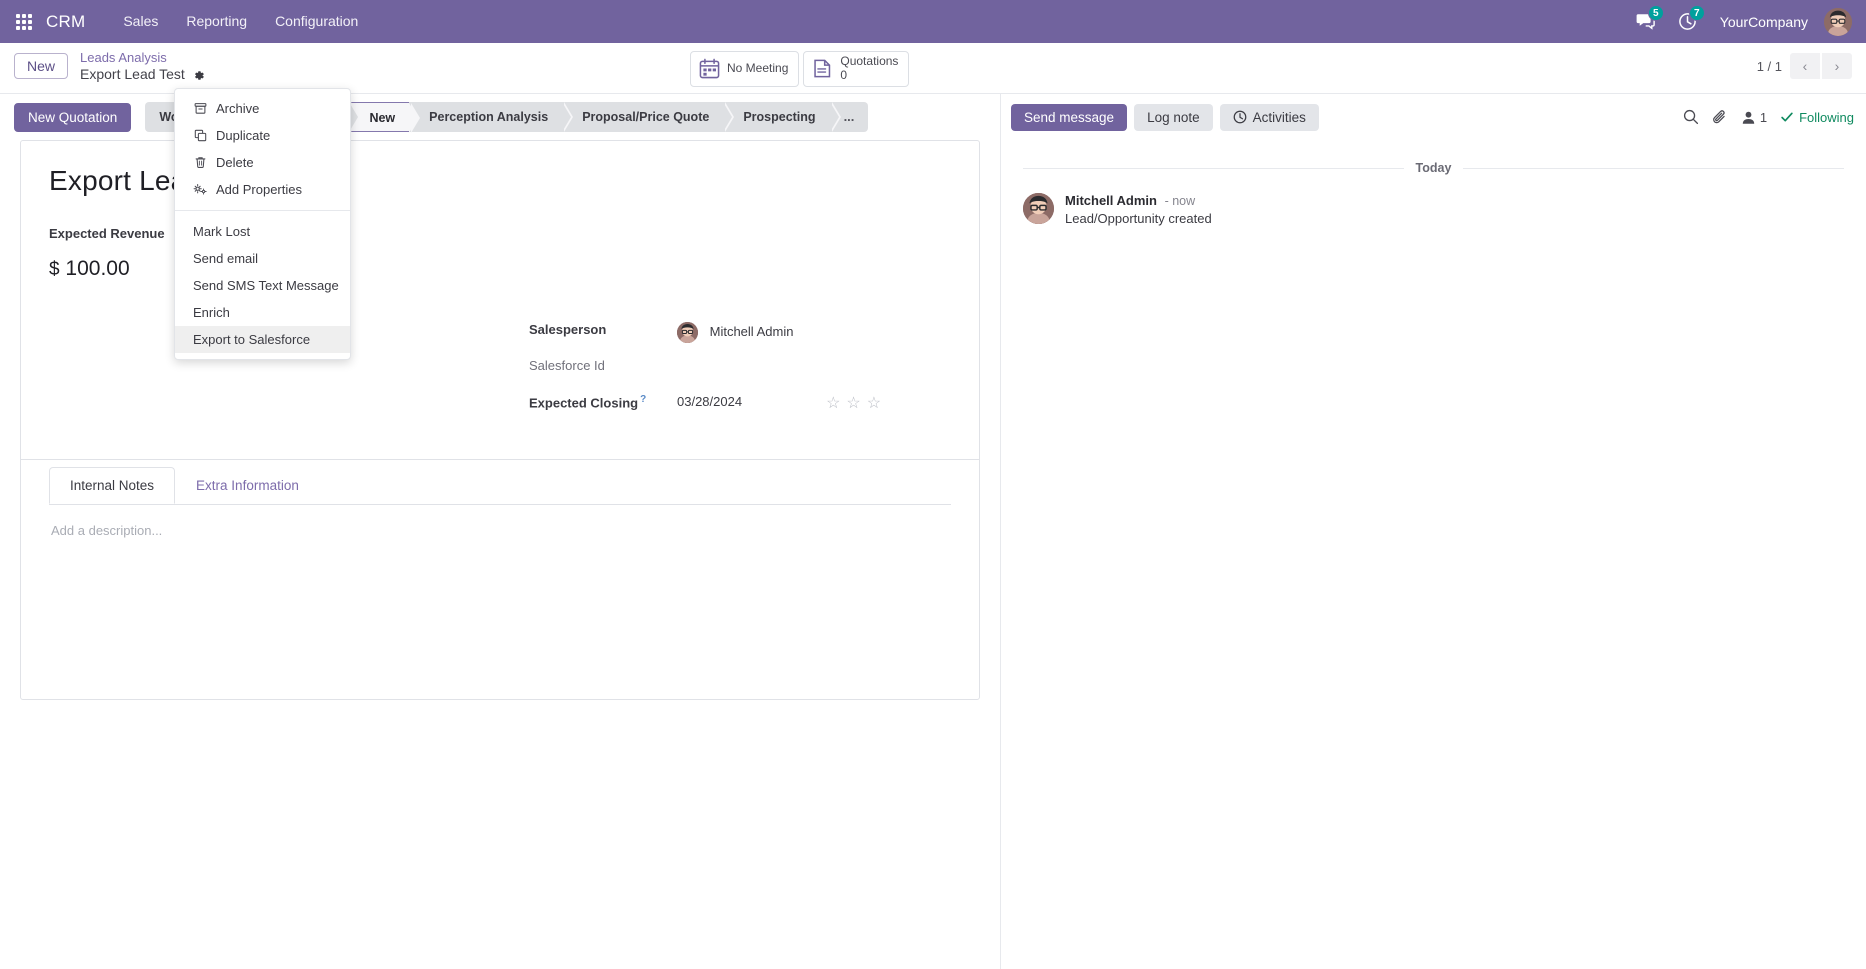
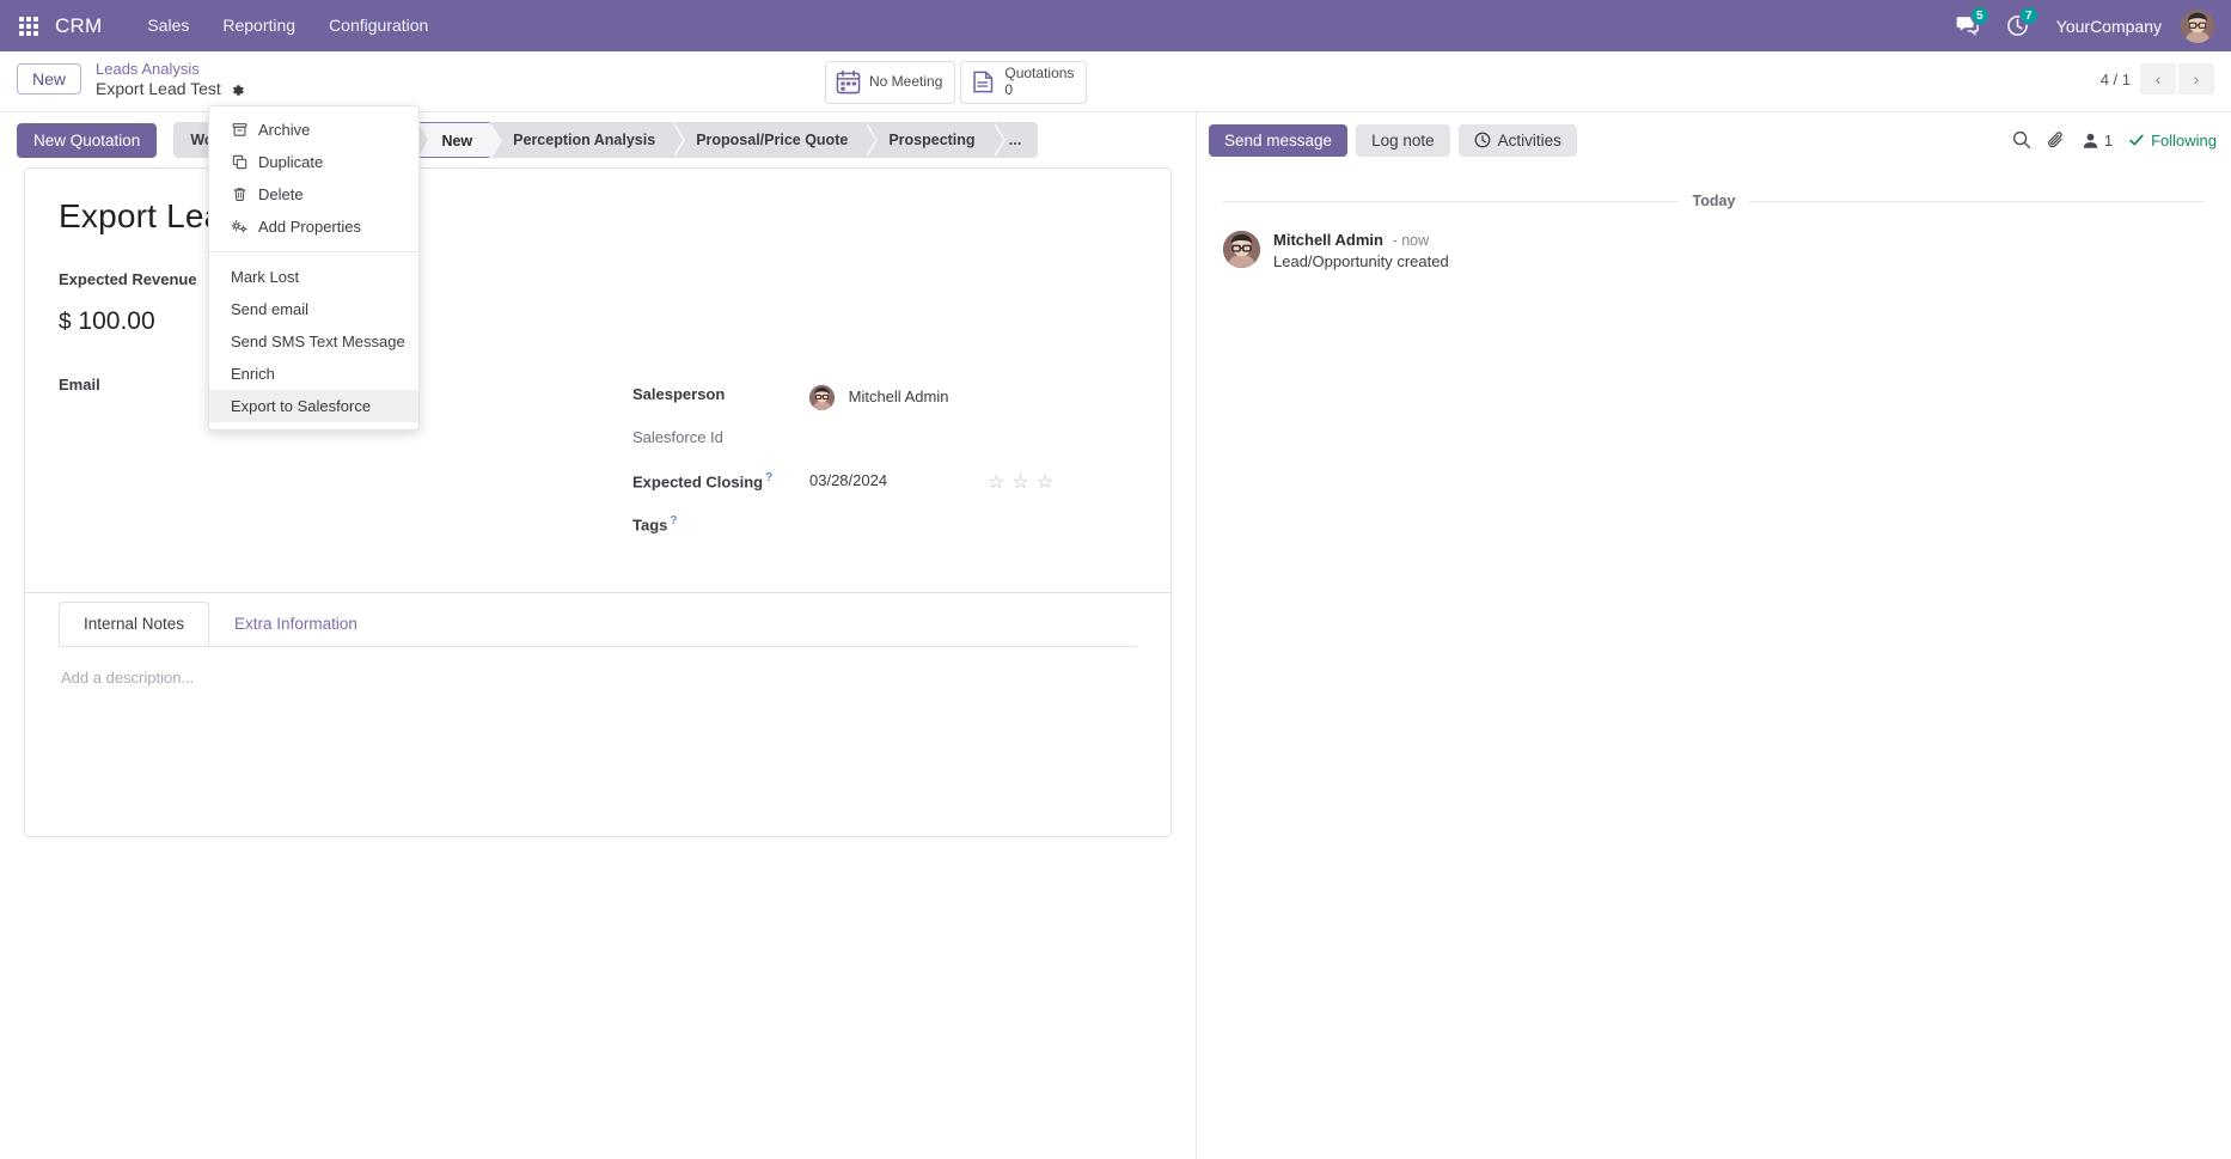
  CRM
  Sales
  Reporting
  Configuration
  5
  7
  YourCompany
  New
  Leads Analysis
  Export Lead Test
  No Meeting
  Quotations
  0
- 1 / 1
+ 4 / 1
  ‹
  ›
  New Quotation
  New
  Perception Analysis
  Proposal/Price Quote
  Prospecting
  ...
  Expected Revenue
  $ 100.00
+ Email
  Salesperson
  Mitchell Admin
  Salesforce Id
  Expected Closing ?
  03/28/2024
  ☆
  ☆
  ☆
+ Tags ?
  Internal Notes
  Extra Information
  Add a description...
  Send message
  Log note
  Activities
  1
  Following
  Today
  Mitchell Admin - now
  Lead/Opportunity created
  Archive
  Duplicate
  Delete
  Add Properties
  Mark Lost
  Send email
  Send SMS Text Message
  Enrich
  Export to Salesforce
